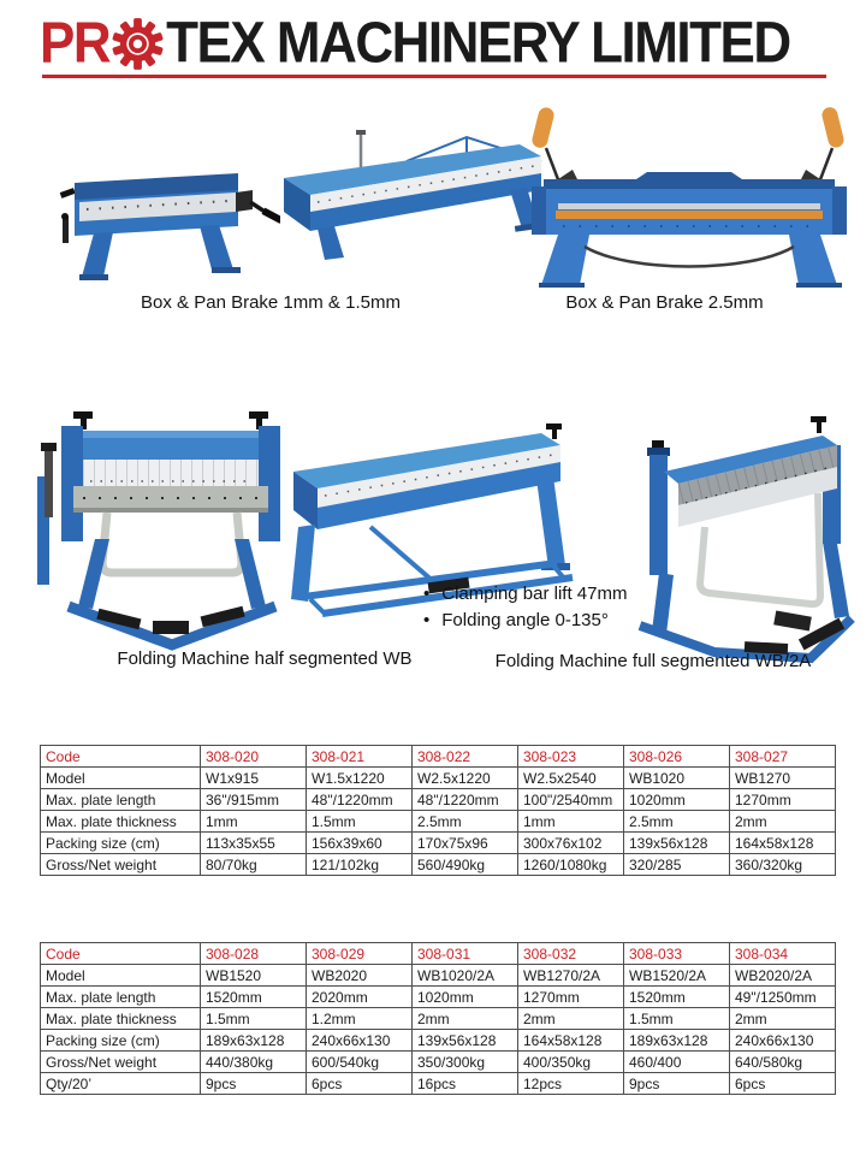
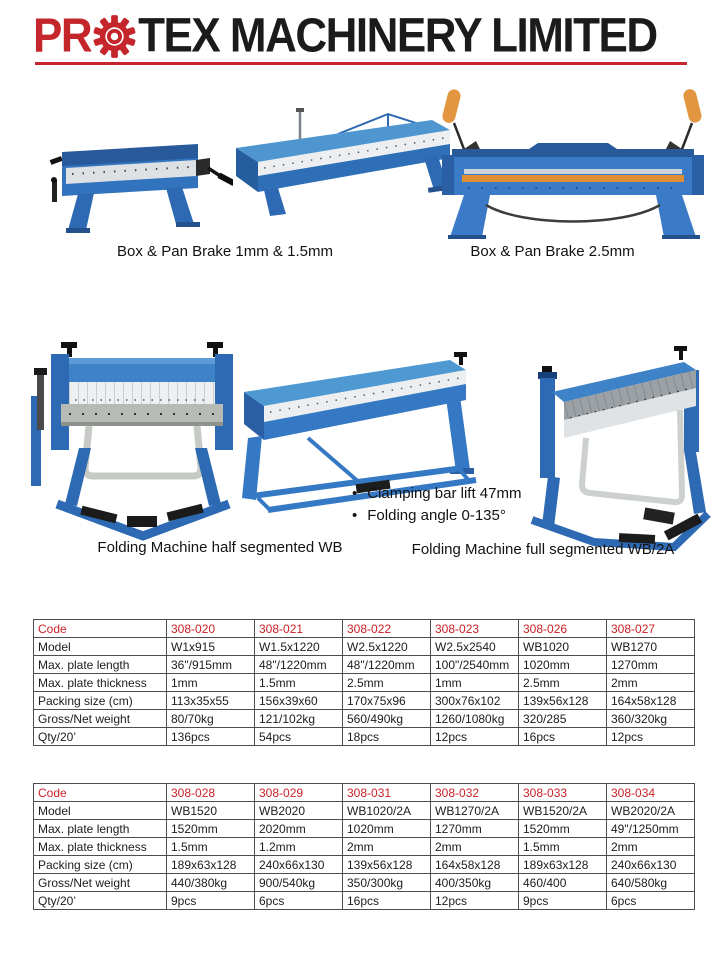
  PR
  TEX MACHINERY LIMITED
  Box & Pan Brake 1mm & 1.5mm
  Box & Pan Brake 2.5mm
  •
  Clamping bar lift 47mm
  •
  Folding angle 0-135°
  Folding Machine half segmented WB
  Folding Machine full segmented WB/2A
  Code	308-020	308-021	308-022	308-023	308-026	308-027
  Model	W1x915	W1.5x1220	W2.5x1220	W2.5x2540	WB1020	WB1270
  Max. plate length	36"/915mm	48"/1220mm	48"/1220mm	100"/2540mm	1020mm	1270mm
  Max. plate thickness	1mm	1.5mm	2.5mm	1mm	2.5mm	2mm
  Packing size (cm)	113x35x55	156x39x60	170x75x96	300x76x102	139x56x128	164x58x128
  Gross/Net weight	80/70kg	121/102kg	560/490kg	1260/1080kg	320/285	360/320kg
+ Qty/20’	136pcs	54pcs	18pcs	12pcs	16pcs	12pcs
  Code	308-028	308-029	308-031	308-032	308-033	308-034
  Model	WB1520	WB2020	WB1020/2A	WB1270/2A	WB1520/2A	WB2020/2A
  Max. plate length	1520mm	2020mm	1020mm	1270mm	1520mm	49"/1250mm
  Max. plate thickness	1.5mm	1.2mm	2mm	2mm	1.5mm	2mm
  Packing size (cm)	189x63x128	240x66x130	139x56x128	164x58x128	189x63x128	240x66x130
- Gross/Net weight	440/380kg	600/540kg	350/300kg	400/350kg	460/400	640/580kg
+ Gross/Net weight	440/380kg	900/540kg	350/300kg	400/350kg	460/400	640/580kg
  Qty/20’	9pcs	6pcs	16pcs	12pcs	9pcs	6pcs
